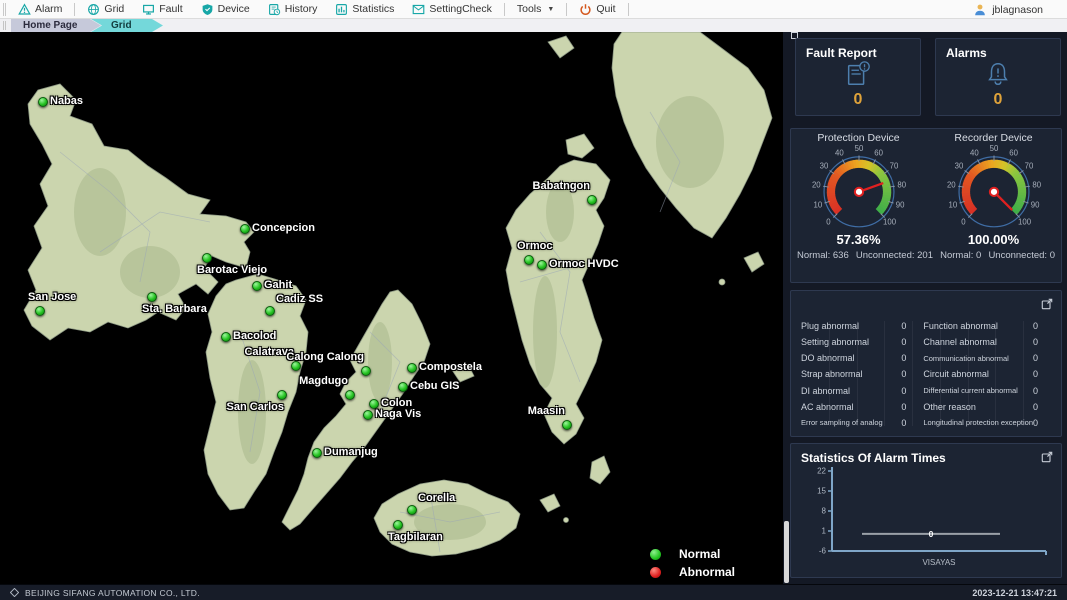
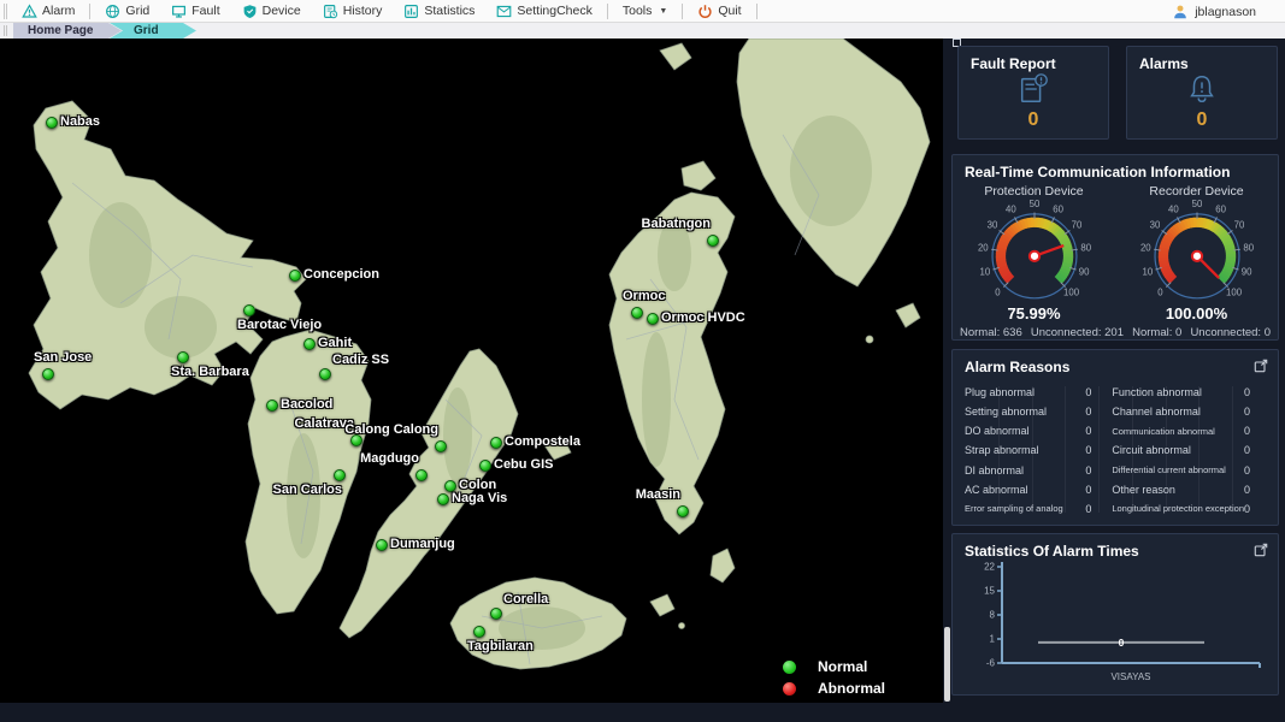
  Alarm
  Grid
  Fault
  Device
  History
  Statistics
  SettingCheck
  Tools
  Quit
  jblagnason
  Home Page
  Grid
  Nabas
  San Jose
  Sta. Barbara
  Concepcion
  Barotac Viejo
  Gahit
  Cadiz SS
  Bacolod
  Calatrava
  Calong Calong
  Compostela
  Cebu GIS
  Magdugo
  San Carlos
  Colon
  Naga Vis
  Dumanjug
  Corella
  Tagbilaran
  Babatngon
  Ormoc
  Ormoc HVDC
  Maasin
  Normal
  Abnormal
  Fault Report
  0
  Alarms
  0
+ Real-Time Communication Information
  Protection Device
  0
  10
  20
  30
  40
  50
  60
  70
  80
  90
  100
- 57.36%
+ 75.99%
  Recorder Device
  0
  10
  20
  30
  40
  50
  60
  70
  80
  90
  100
  100.00%
  Normal: 636
  Unconnected: 201
  Normal: 0
  Unconnected: 0
+ Alarm Reasons
  Plug abnormal
  0
  Setting abnormal
  0
  DO abnormal
  0
  Strap abnormal
  0
  DI abnormal
  0
  AC abnormal
  0
  Error sampling of analog
  0
  Function abnormal
  0
  Channel abnormal
  0
  Communication abnormal
  0
  Circuit abnormal
  0
  Differential current abnormal
  0
  Other reason
  0
  Longitudinal protection exception
  0
  Statistics Of Alarm Times
  22
  15
  8
  1
  -6
  0
  VISAYAS
- BEIJING SIFANG AUTOMATION CO., LTD.
- 2023-12-21 13:47:21
